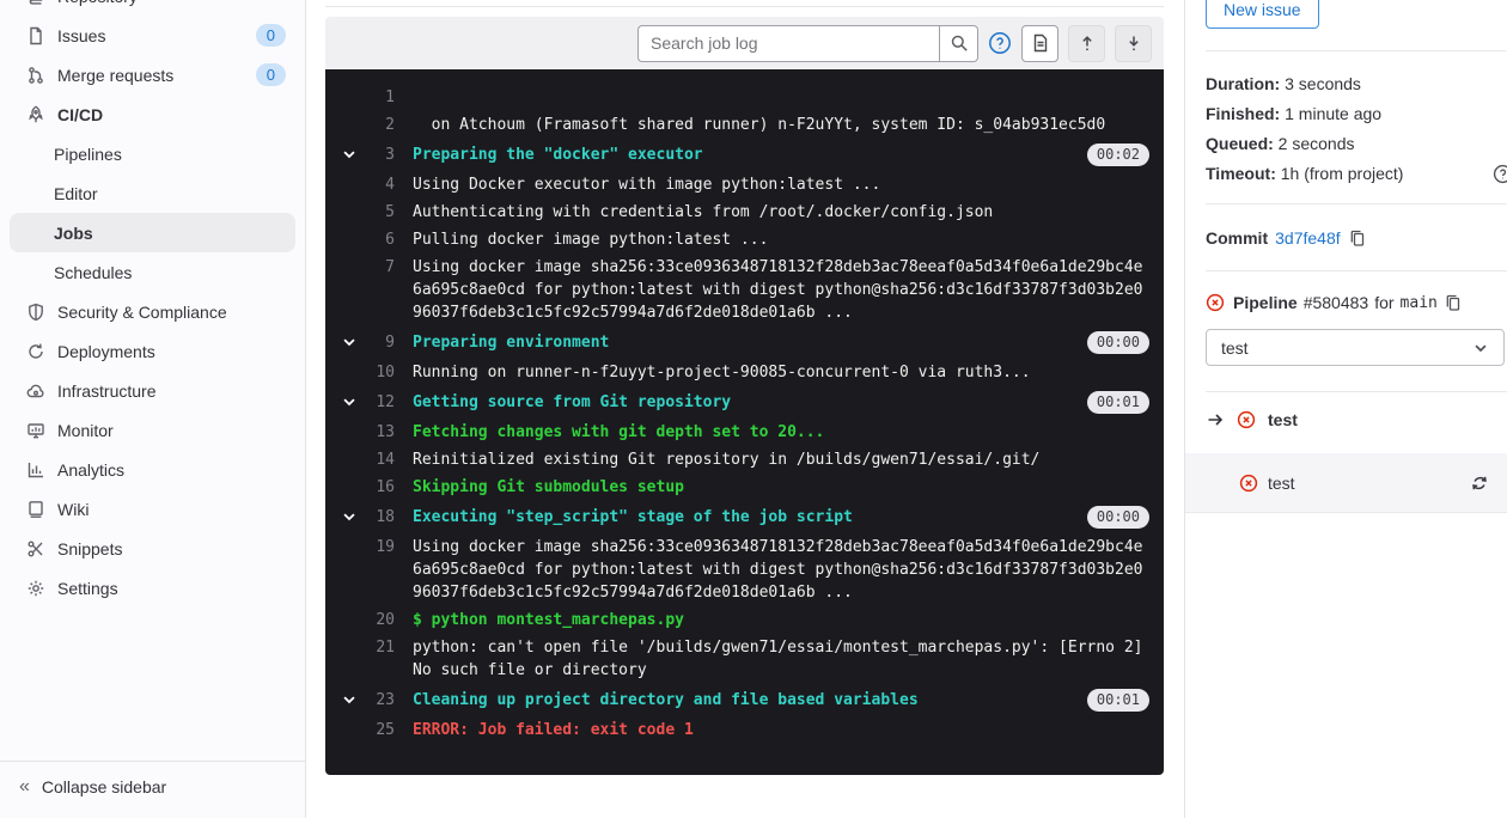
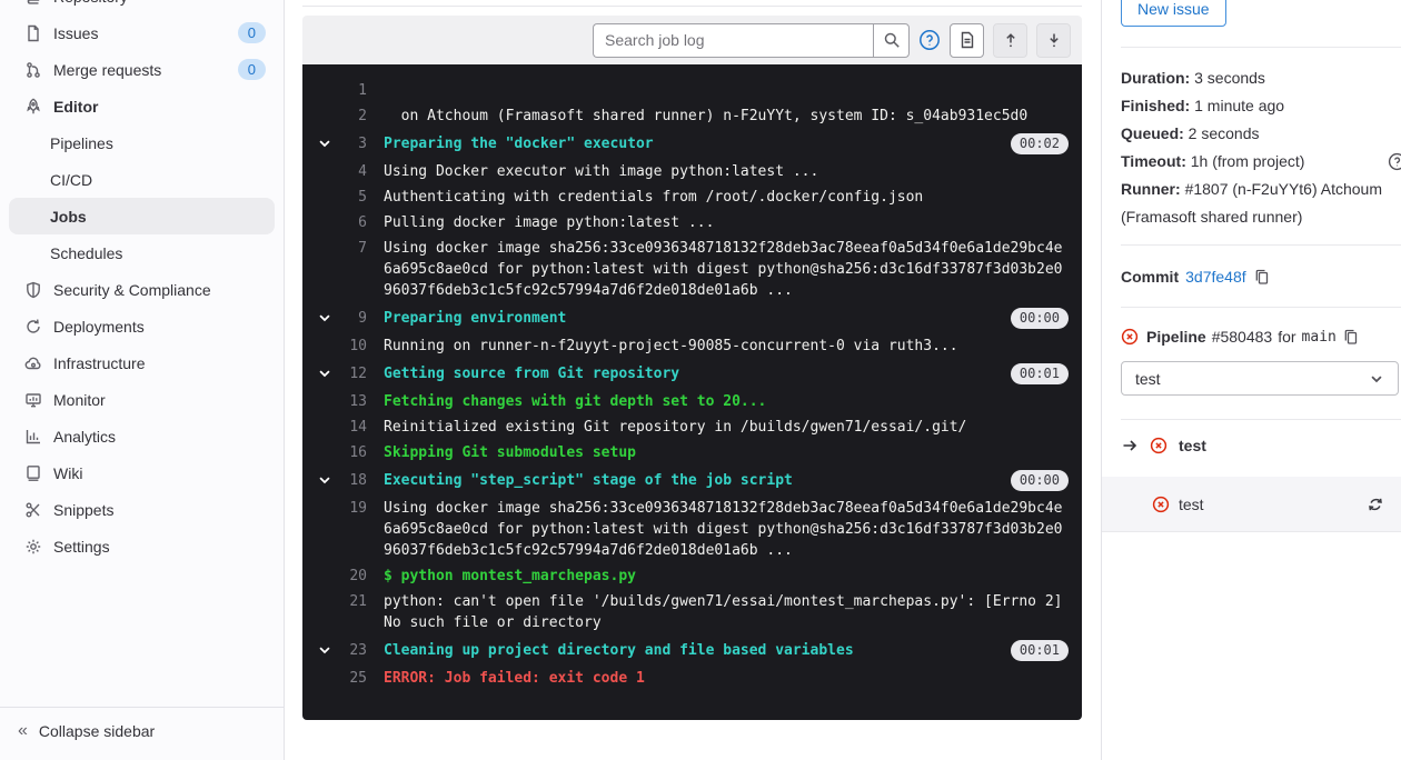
  Issues
  0
  Merge requests
  0
- CI/CD
+ Editor
  Pipelines
- Editor
+ CI/CD
  Jobs
  Schedules
  Security & Compliance
  Deployments
  Infrastructure
  Monitor
  Analytics
  Wiki
  Snippets
  Settings
  «
  Collapse sidebar
  Search job log
  1
  2
  on Atchoum (Framasoft shared runner) n-F2uYYt, system ID: s_04ab931ec5d0
  3
  Preparing the "docker" executor
  00:02
  4
  Using Docker executor with image python:latest ...
  5
  Authenticating with credentials from /root/.docker/config.json
  6
  Pulling docker image python:latest ...
  7
  Using docker image sha256:33ce0936348718132f28deb3ac78eeaf0a5d34f0e6a1de29bc4e6a695c8ae0cd for python:latest with digest python@sha256:d3c16df33787f3d03b2e096037f6deb3c1c5fc92c57994a7d6f2de018de01a6b ...
  9
  Preparing environment
  00:00
  10
  Running on runner-n-f2uyyt-project-90085-concurrent-0 via ruth3...
  12
  Getting source from Git repository
  00:01
  13
  Fetching changes with git depth set to 20...
  14
  Reinitialized existing Git repository in /builds/gwen71/essai/.git/
  16
  Skipping Git submodules setup
  18
  Executing "step_script" stage of the job script
  00:00
  19
  Using docker image sha256:33ce0936348718132f28deb3ac78eeaf0a5d34f0e6a1de29bc4e6a695c8ae0cd for python:latest with digest python@sha256:d3c16df33787f3d03b2e096037f6deb3c1c5fc92c57994a7d6f2de018de01a6b ...
  20
  $ python montest_marchepas.py
  21
  python: can't open file '/builds/gwen71/essai/montest_marchepas.py': [Errno 2] No such file or directory
  23
  Cleaning up project directory and file based variables
  00:01
  25
  ERROR: Job failed: exit code 1
  New issue
  Duration: 3 seconds
  Finished: 1 minute ago
  Queued: 2 seconds
  Timeout: 1h (from project)
+ Runner: #1807 (n-F2uYYt6) Atchoum (Framasoft shared runner)
  Commit
  3d7fe48f
  Pipeline
  #580483
  for
  main
  test
  test
  test
